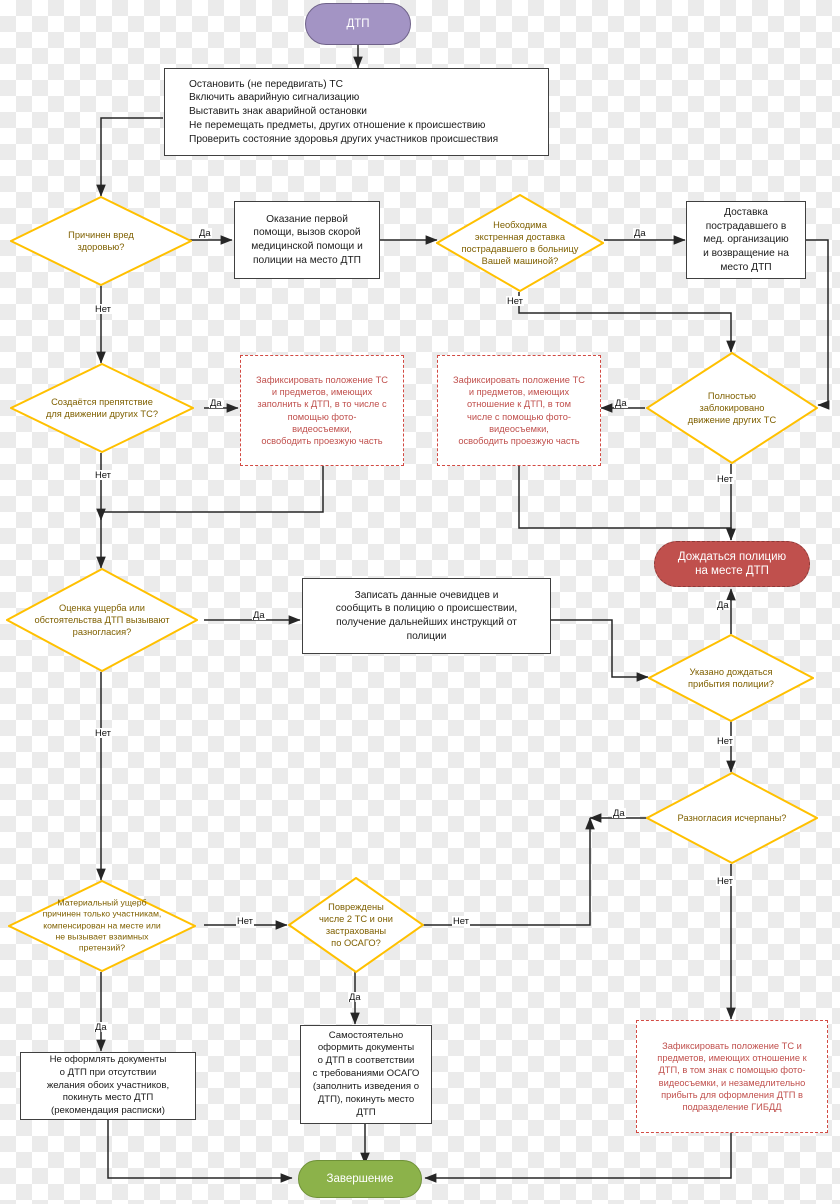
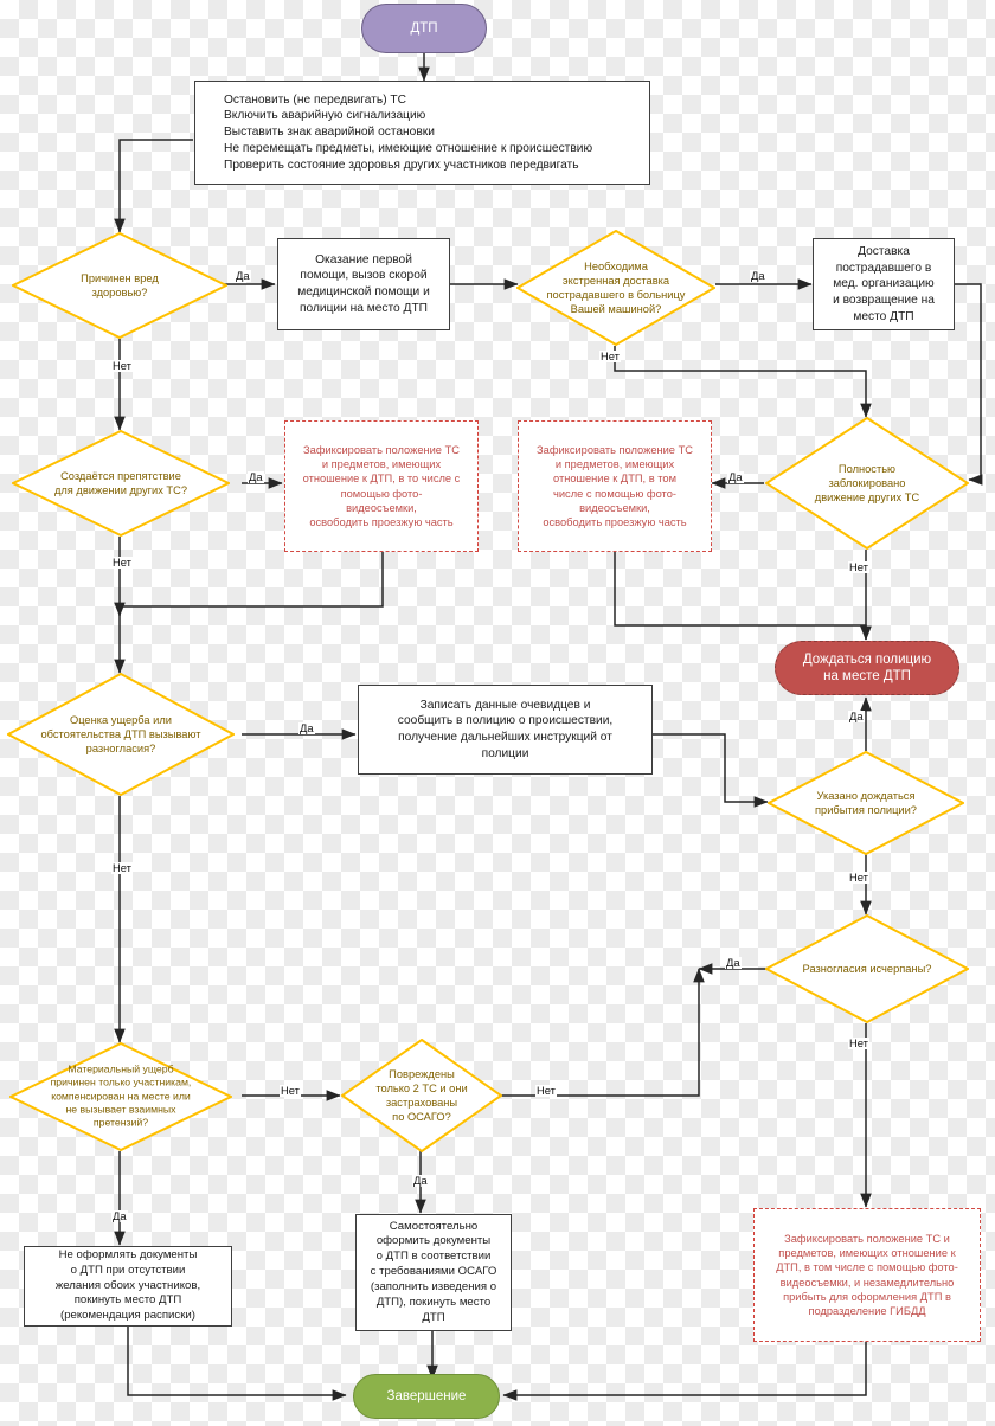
  ДТП
  Остановить (не передвигать) ТС
  Включить аварийную сигнализацию
  Выставить знак аварийной остановки
- Не перемещать предметы, других отношение к происшествию
+ Не перемещать предметы, имеющие отношение к происшествию
- Проверить состояние здоровья других участников происшествия
+ Проверить состояние здоровья других участников передвигать
  Причинен вред
  здоровью?
  Да
  Нет
  Оказание первой
  помощи, вызов скорой
  медицинской помощи и
  полиции на место ДТП
  Необходима
  экстренная доставка
  пострадавшего в больницу
  Вашей машиной?
  Да
  Нет
  Доставка
  пострадавшего в
  мед. организацию
  и возвращение на
  место ДТП
  Создаётся препятствие
  для движении других ТС?
  Да
  Нет
  Зафиксировать положение ТС
  и предметов, имеющих
- заполнить к ДТП, в то числе с
+ отношение к ДТП, в то числе с
  помощью фото-
  видеосъемки,
  освободить проезжую часть
  Зафиксировать положение ТС
  и предметов, имеющих
  отношение к ДТП, в том
  числе с помощью фото-
  видеосъемки,
  освободить проезжую часть
  Полностью
  заблокировано
  движение других ТС
  Да
  Нет
  Дождаться полицию
  на месте ДТП
  Оценка ущерба или
  обстоятельства ДТП вызывают
  разногласия?
  Да
  Нет
  Записать данные очевидцев и
  сообщить в полицию о происшествии,
  получение дальнейших инструкций от
  полиции
  Указано дождаться
  прибытия полиции?
  Да
  Нет
  Разногласия исчерпаны?
  Да
  Нет
  Материальный ущерб
  причинен только участникам,
  компенсирован на месте или
  не вызывает взаимных
  претензий?
  Нет
  Да
  Повреждены
- числе 2 ТС и они
+ только 2 ТС и они
  застрахованы
  по ОСАГО?
  Нет
  Да
  Не оформлять документы
  о ДТП при отсутствии
  желания обоих участников,
  покинуть место ДТП
  (рекомендация расписки)
  Самостоятельно
  оформить документы
  о ДТП в соответствии
  с требованиями ОСАГО
  (заполнить изведения о
  ДТП), покинуть место ДТП
  Зафиксировать положение ТС и
  предметов, имеющих отношение к
- ДТП, в том знак с помощью фото-
+ ДТП, в том числе с помощью фото-
  видеосъемки, и незамедлительно
  прибыть для оформления ДТП в
  подразделение ГИБДД
  Завершение
